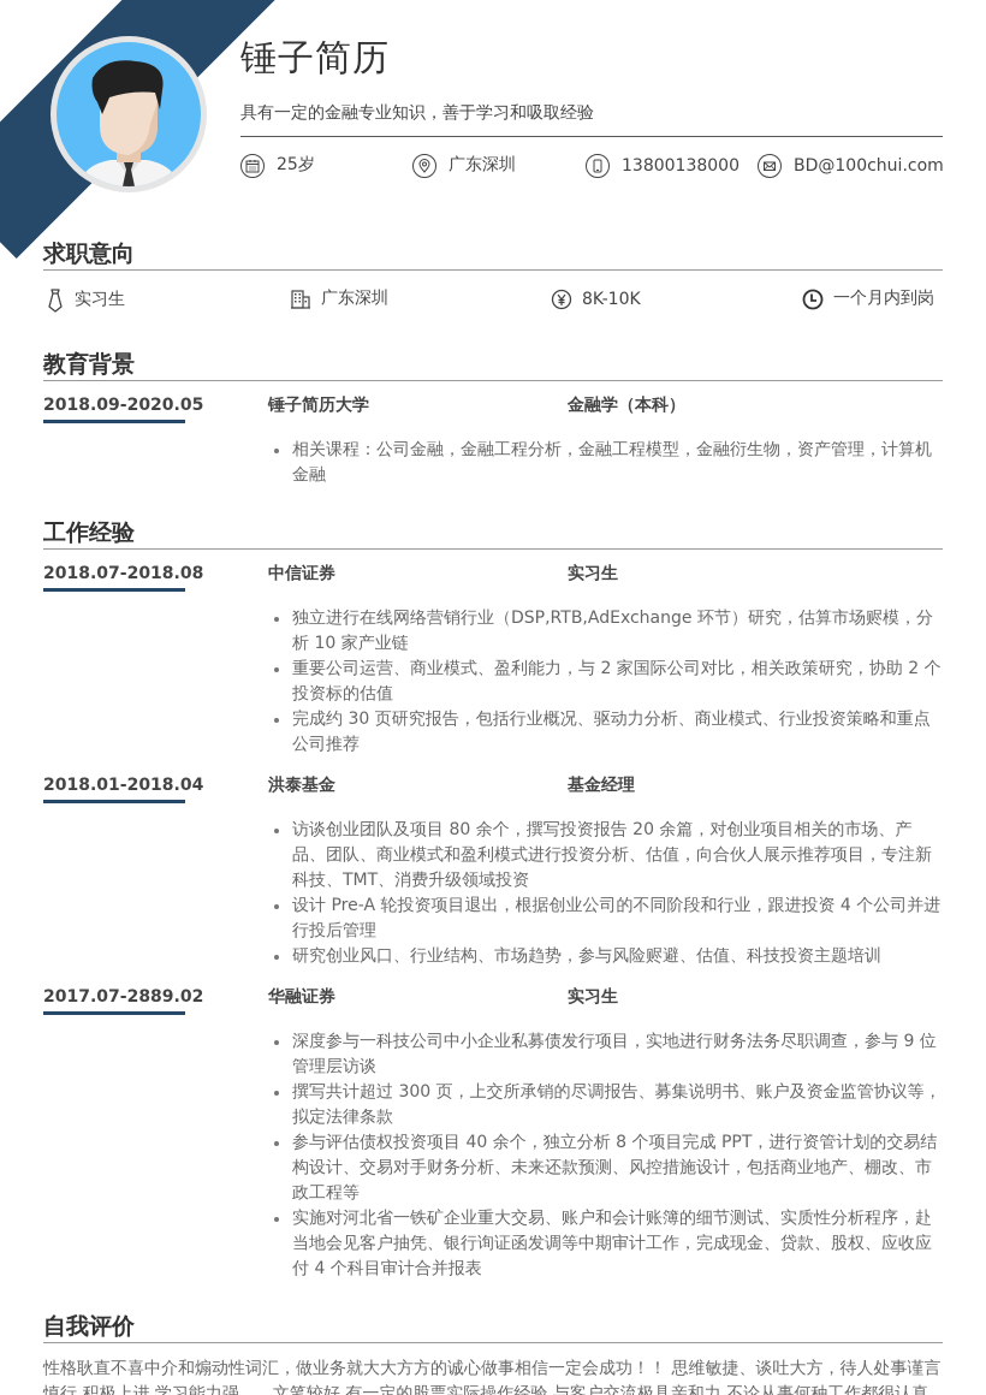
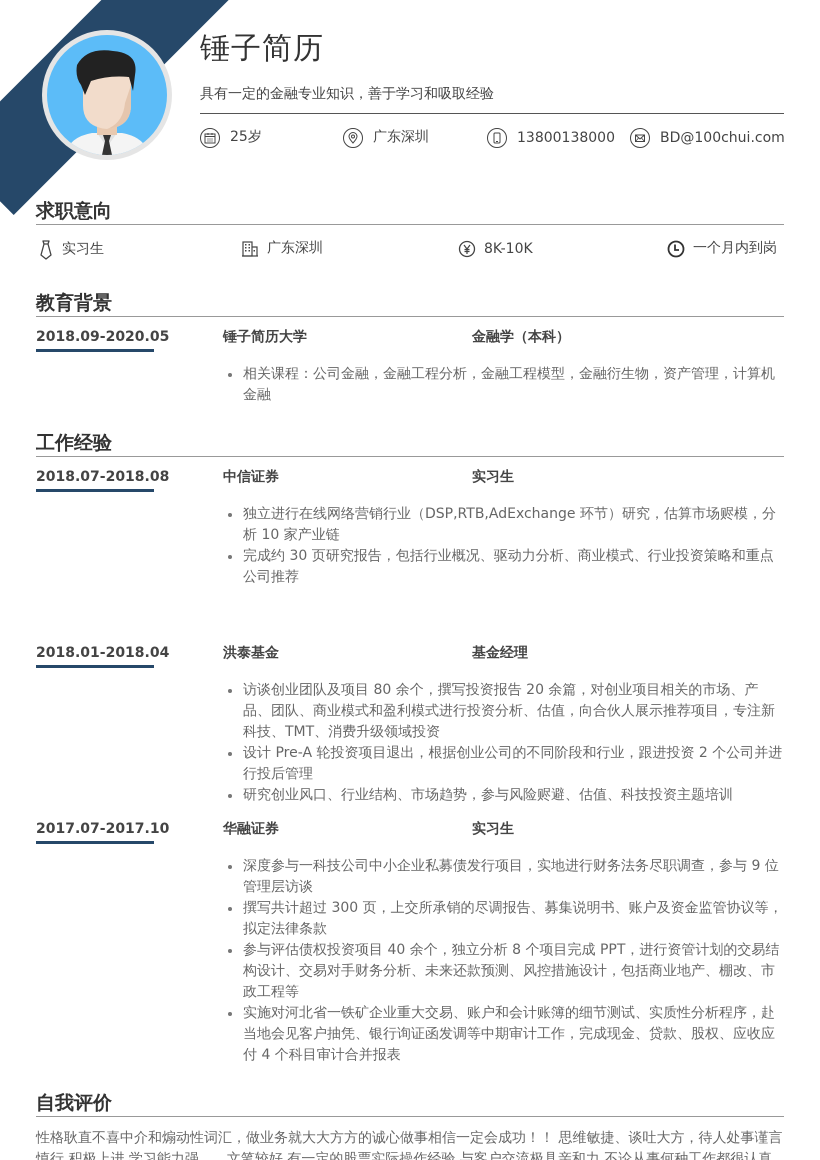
  锤子简历
  具有一定的金融专业知识，善于学习和吸取经验
  25岁
  广东深圳
  13800138000
  BD@100chui.com
  求职意向
  实习生
  广东深圳
  8K-10K
  一个月内到岗
  教育背景
  2018.09-2020.05
  锤子简历大学
  金融学（本科）
  相关课程：公司金融，金融工程分析，金融工程模型，金融衍生物，资产管理，计算机金融
  工作经验
  2018.07-2018.08
  中信证券
  实习生
  独立进行在线网络营销行业（DSP,RTB,AdExchange 环节）研究，估算市场赆模，分析 10 家产业链
- 重要公司运营、商业模式、盈利能力，与 2 家国际公司对比，相关政策研究，协助 2 个投资标的估值
  完成约 30 页研究报告，包括行业概况、驱动力分析、商业模式、行业投资策略和重点公司推荐
  2018.01-2018.04
  洪泰基金
  基金经理
  访谈创业团队及项目 80 余个，撰写投资报告 20 余篇，对创业项目相关的市场、产品、团队、商业模式和盈利模式进行投资分析、估值，向合伙人展示推荐项目，专注新科技、TMT、消费升级领域投资
- 设计 Pre-A 轮投资项目退出，根据创业公司的不同阶段和行业，跟进投资 4 个公司并进行投后管理
+ 设计 Pre-A 轮投资项目退出，根据创业公司的不同阶段和行业，跟进投资 2 个公司并进行投后管理
  研究创业风口、行业结构、市场趋势，参与风险赆避、估值、科技投资主题培训
- 2017.07-2889.02
+ 2017.07-2017.10
  华融证券
  实习生
  深度参与一科技公司中小企业私募债发行项目，实地进行财务法务尽职调查，参与 9 位管理层访谈
  撰写共计超过 300 页，上交所承销的尽调报告、募集说明书、账户及资金监管协议等，拟定法律条款
  参与评估债权投资项目 40 余个，独立分析 8 个项目完成 PPT，进行资管计划的交易结构设计、交易对手财务分析、未来还款预测、风控措施设计，包括商业地产、棚改、市政工程等
  实施对河北省一铁矿企业重大交易、账户和会计账簿的细节测试、实质性分析程序，赴当地会见客户抽凭、银行询证函发调等中期审计工作，完成现金、贷款、股权、应收应付 4 个科目审计合并报表
  自我评价
  性格耿直不喜中介和煽动性词汇，做业务就大大方方的诚心做事相信一定会成功！！ 思维敏捷、谈吐大方，待人处事谨言慎行,积极上进,学习能力强……文笔较好,有一定的股票实际操作经验,与客户交流极具亲和力,不论从事何种工作都很认真
